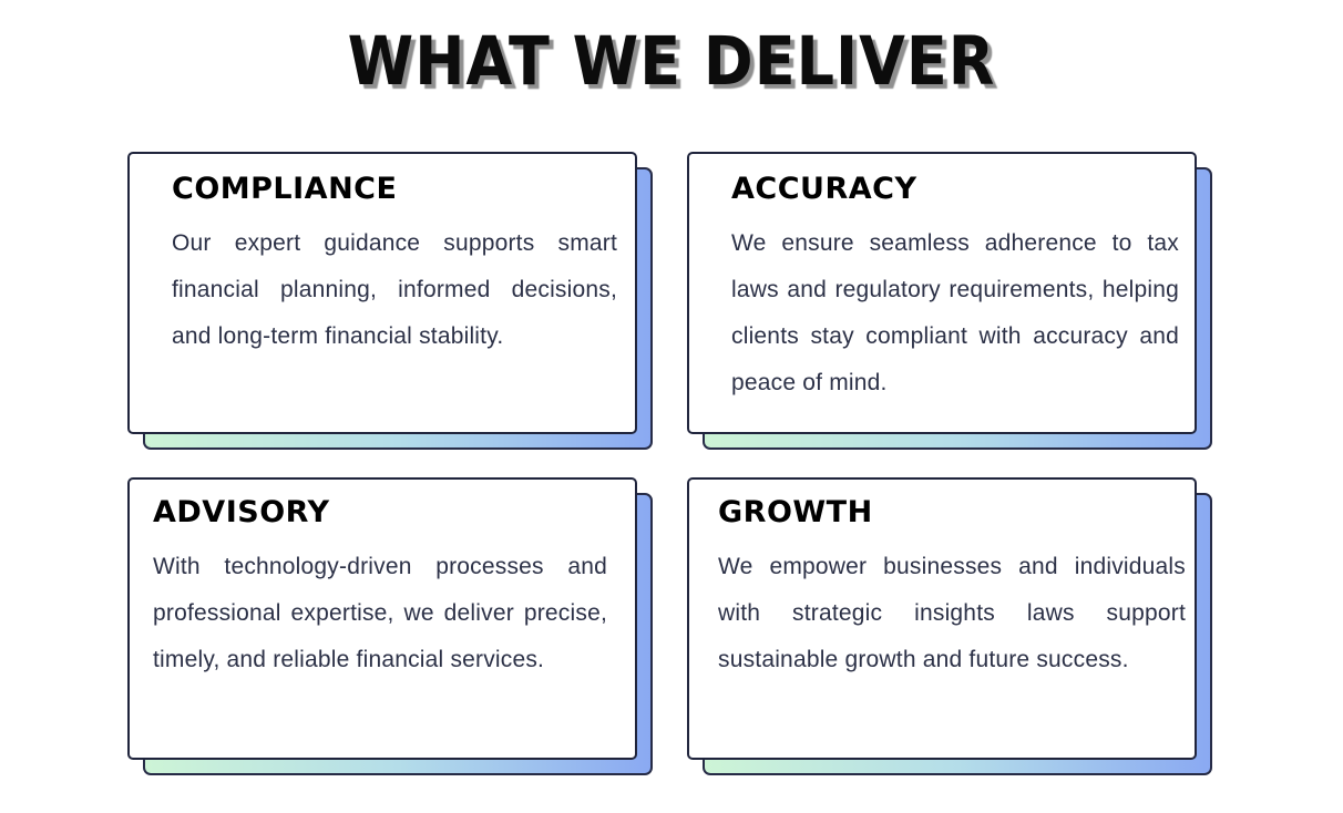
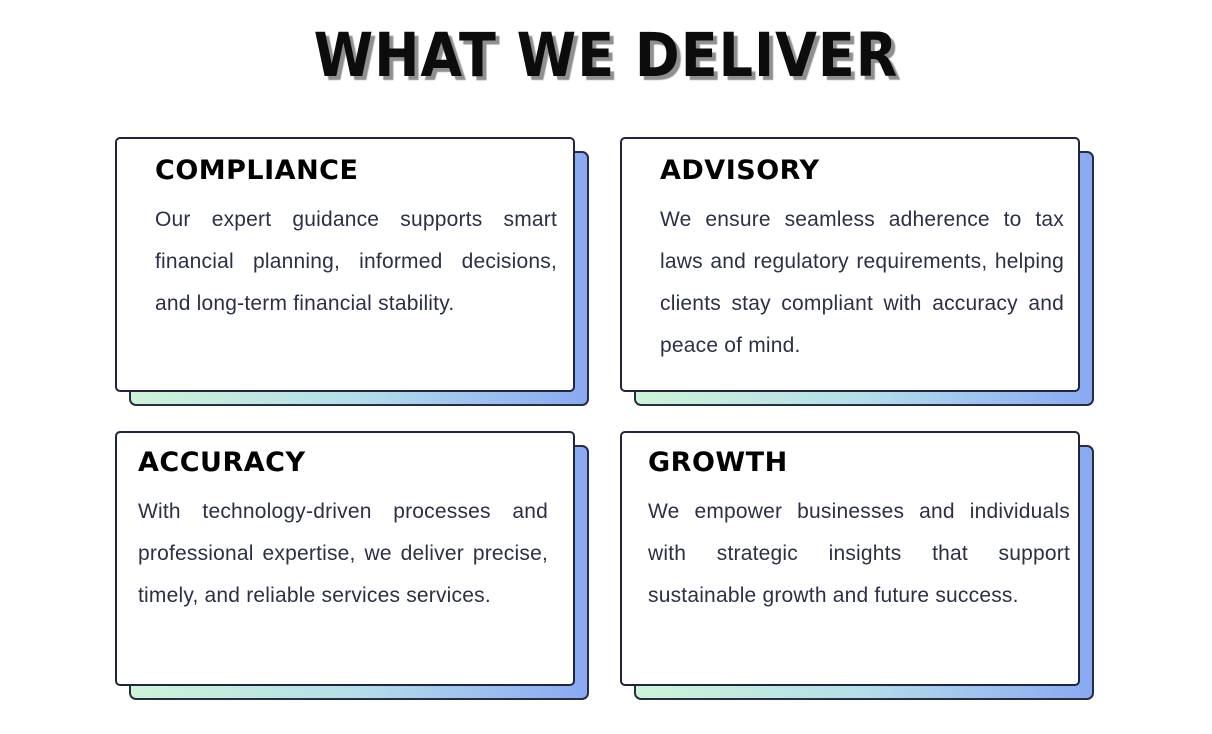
  WHAT WE DELIVER
  COMPLIANCE
  Our expert guidance supports smart financial planning, informed decisions, and long-term financial stability.
- ACCURACY
+ ADVISORY
  We ensure seamless adherence to tax laws and regulatory requirements, helping clients stay compliant with accuracy and peace of mind.
- ADVISORY
+ ACCURACY
- With technology-driven processes and professional expertise, we deliver precise, timely, and reliable financial services.
+ With technology-driven processes and professional expertise, we deliver precise, timely, and reliable services services.
  GROWTH
- We empower businesses and individuals with strategic insights laws support sustainable growth and future success.
+ We empower businesses and individuals with strategic insights that support sustainable growth and future success.
